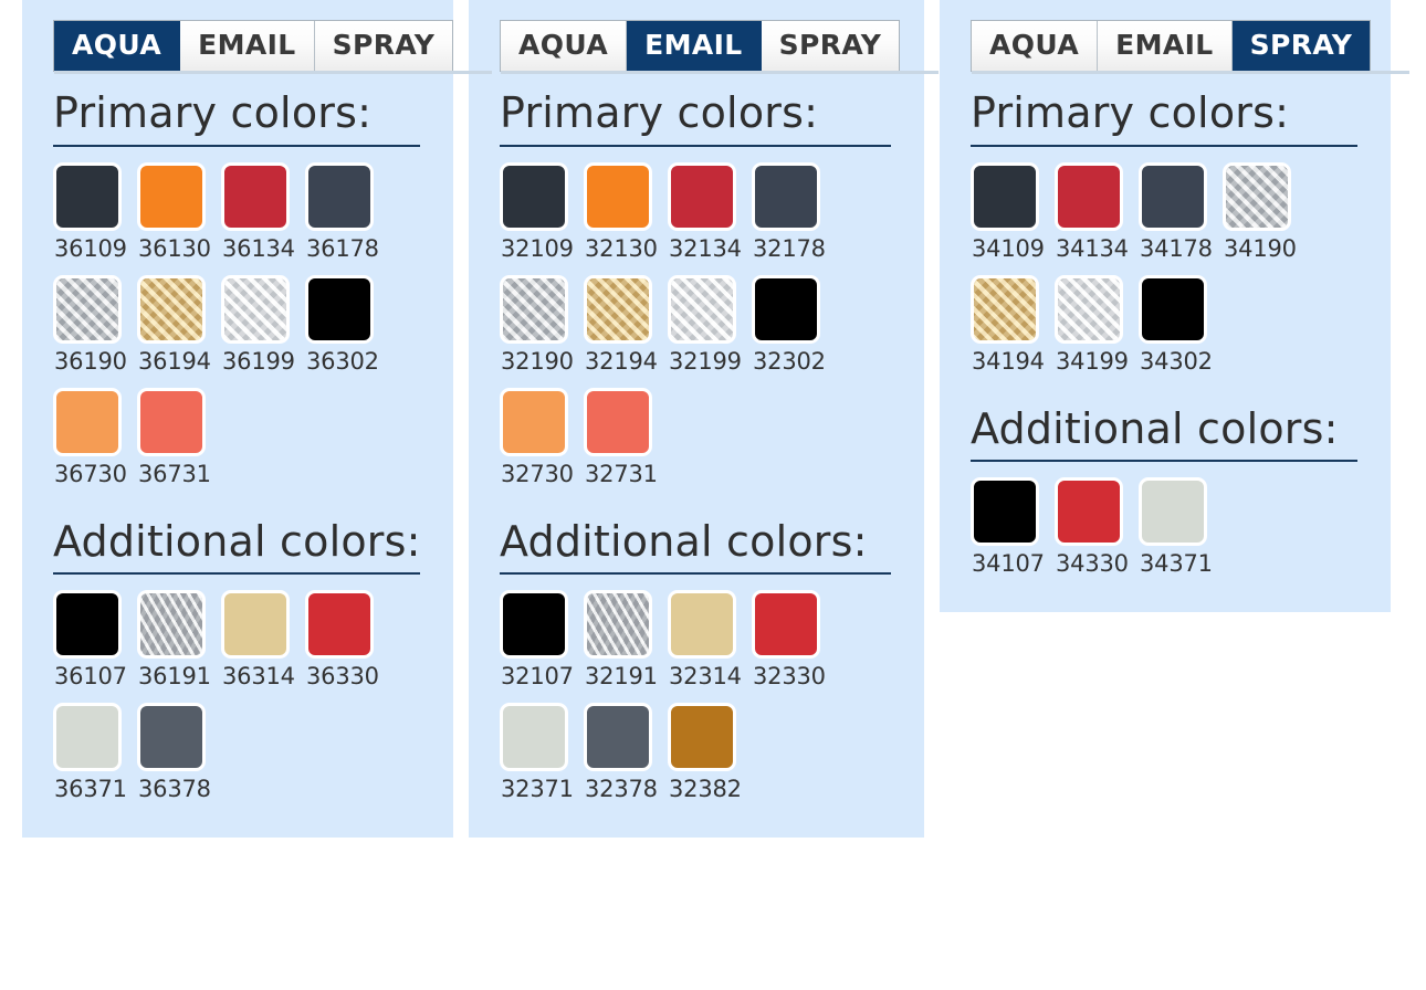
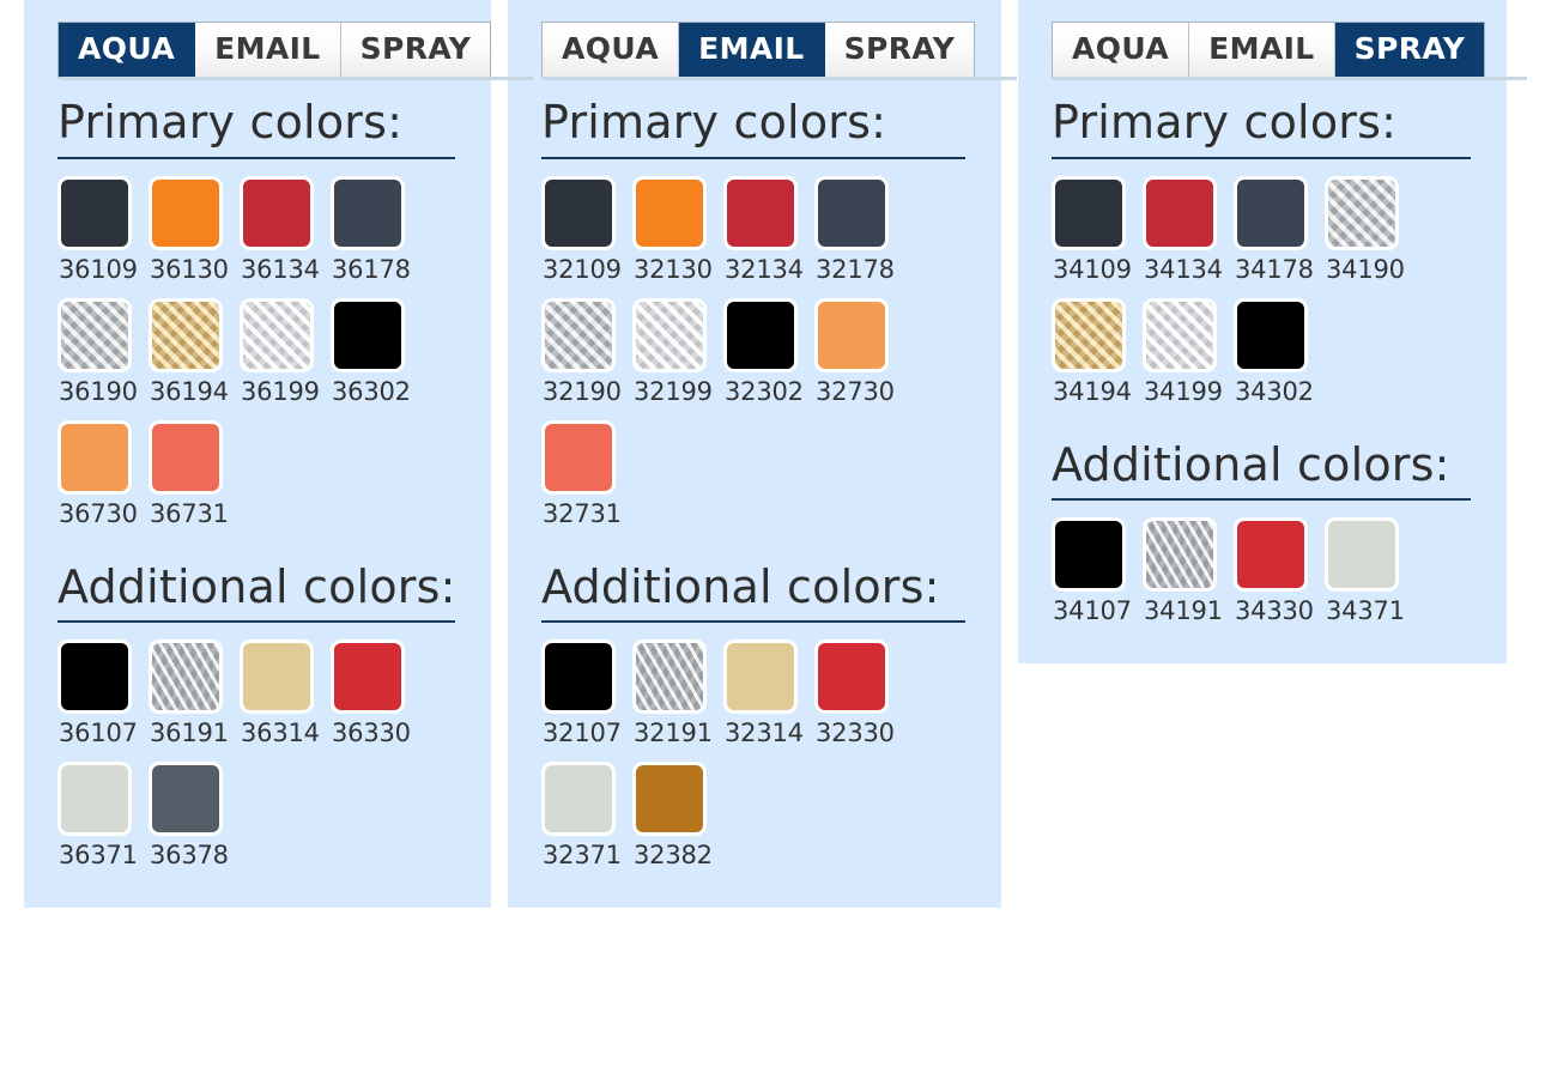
  AQUA
  EMAIL
  SPRAY
  Primary colors:
  36109
  36130
  36134
  36178
  36190
  36194
  36199
  36302
  36730
  36731
  Additional colors:
  36107
  36191
  36314
  36330
  36371
  36378
  AQUA
  EMAIL
  SPRAY
  Primary colors:
  32109
  32130
  32134
  32178
  32190
- 32194
  32199
  32302
  32730
  32731
  Additional colors:
  32107
  32191
  32314
  32330
  32371
- 32378
  32382
  AQUA
  EMAIL
  SPRAY
  Primary colors:
  34109
  34134
  34178
  34190
  34194
  34199
  34302
  Additional colors:
  34107
+ 34191
  34330
  34371
